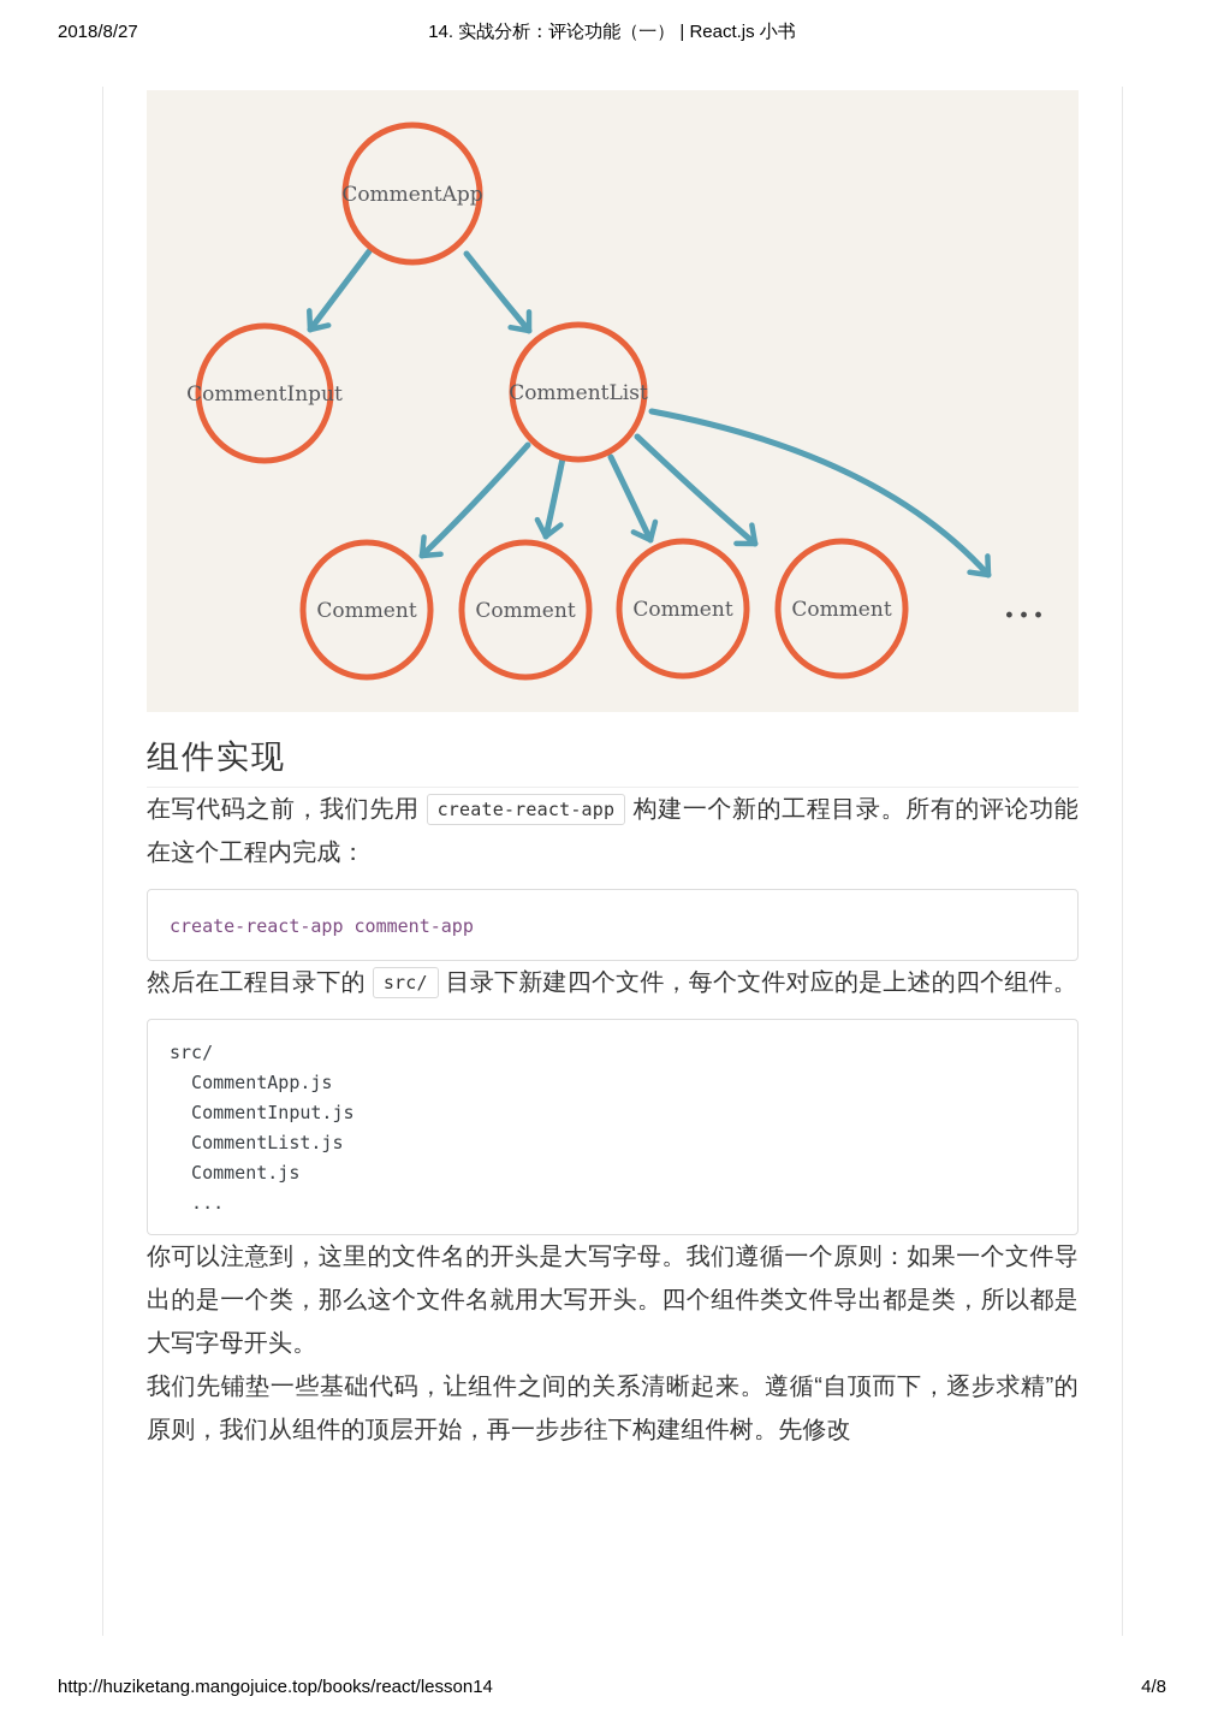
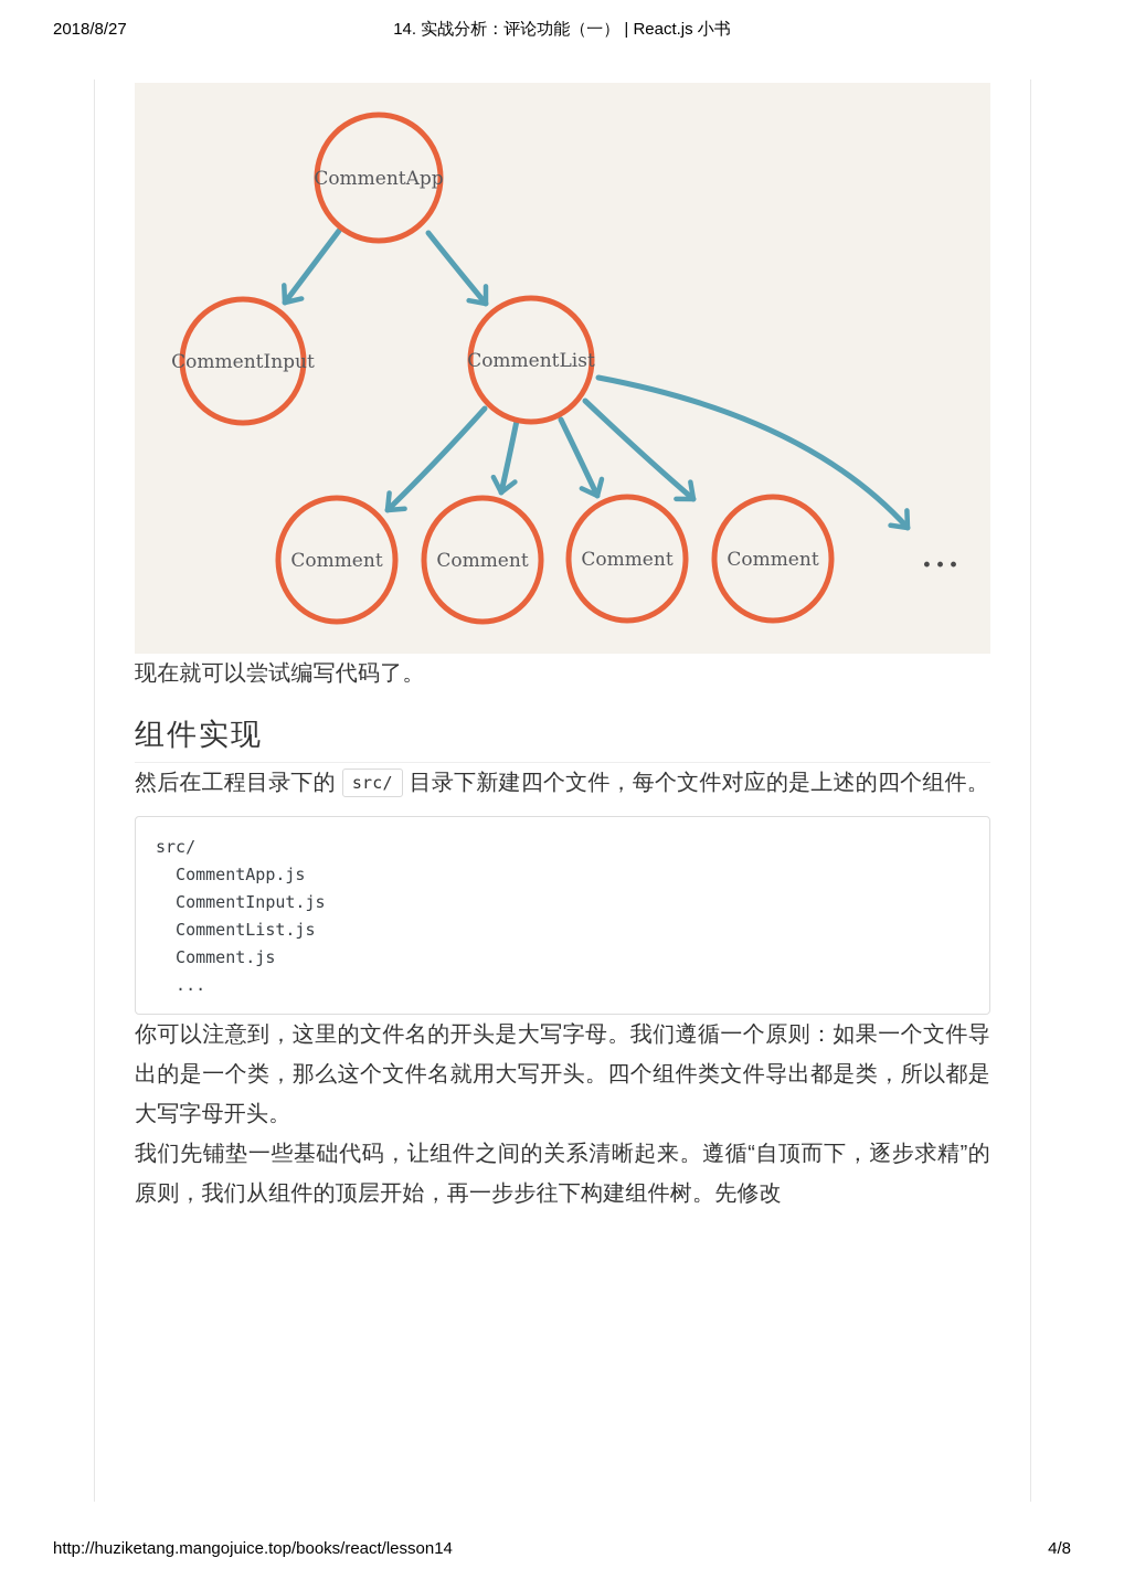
  2018/8/27
  14. 实战分析：评论功能（一） | React.js 小书
  CommentApp
  CommentInput
  CommentList
  Comment
  Comment
  Comment
  Comment
  ...
+ 现在就可以尝试编写代码了。
  组件实现
- 在写代码之前，我们先用 create-react-app 构建一个新的工程目录。所有的评论功能在这个工程内完成：
- create-react-app comment-app
  然后在工程目录下的 src/ 目录下新建四个文件，每个文件对应的是上述的四个组件。
  src/
  CommentApp.js
  CommentInput.js
  CommentList.js
  Comment.js
  ...
  你可以注意到，这里的文件名的开头是大写字母。我们遵循一个原则：如果一个文件导出的是一个类，那么这个文件名就用大写开头。四个组件类文件导出都是类，所以都是大写字母开头。
  我们先铺垫一些基础代码，让组件之间的关系清晰起来。遵循“自顶而下，逐步求精”的原则，我们从组件的顶层开始，再一步步往下构建组件树。先修改
  http://huziketang.mangojuice.top/books/react/lesson14
  4/8
